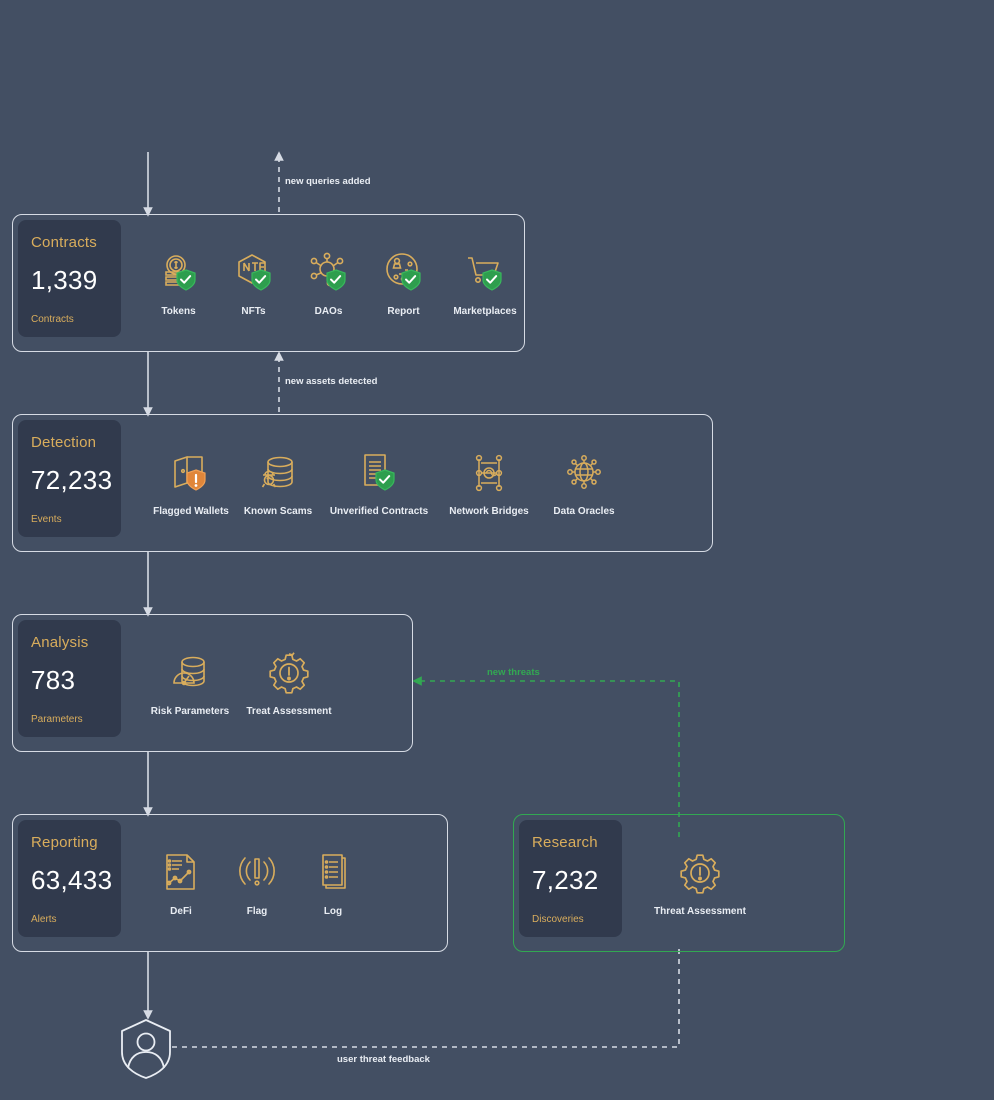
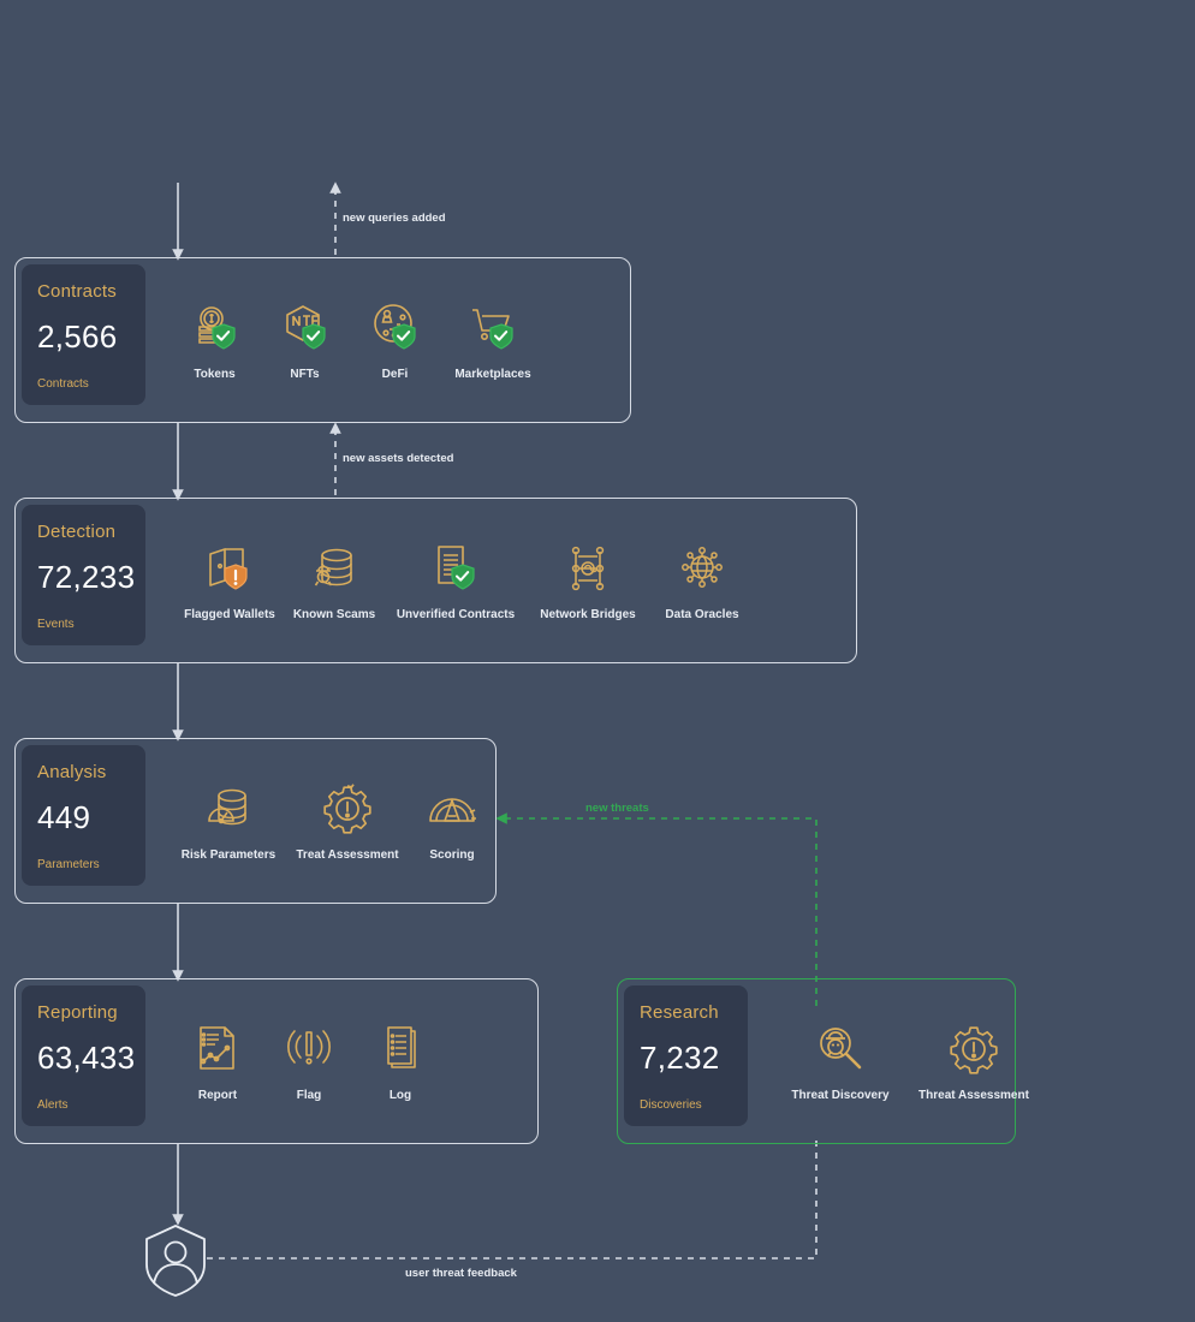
  new queries added
  new assets detected
  new threats
  user threat feedback
  Contracts
- 1,339
+ 2,566
  Contracts
  Tokens
  NFTs
- DAOs
- Report
+ DeFi
  Marketplaces
  Detection
  72,233
  Events
  Flagged Wallets
  Known Scams
  Unverified Contracts
  Network Bridges
  Data Oracles
  Analysis
- 783
+ 449
  Parameters
  Risk Parameters
  Treat Assessment
+ Scoring
  Reporting
  63,433
  Alerts
- DeFi
+ Report
  Flag
  Log
  Research
  7,232
  Discoveries
+ Threat Discovery
  Threat Assessment
